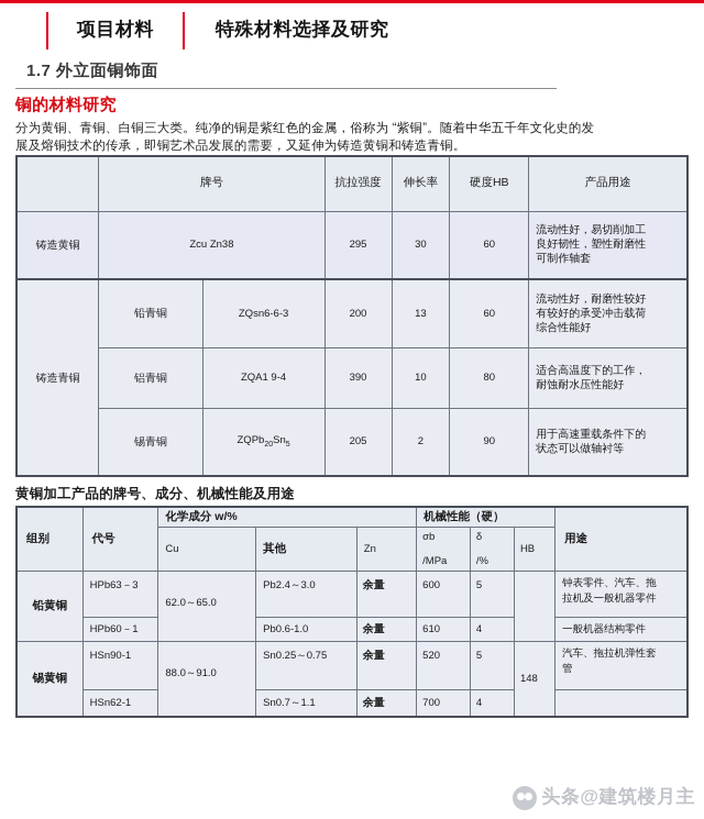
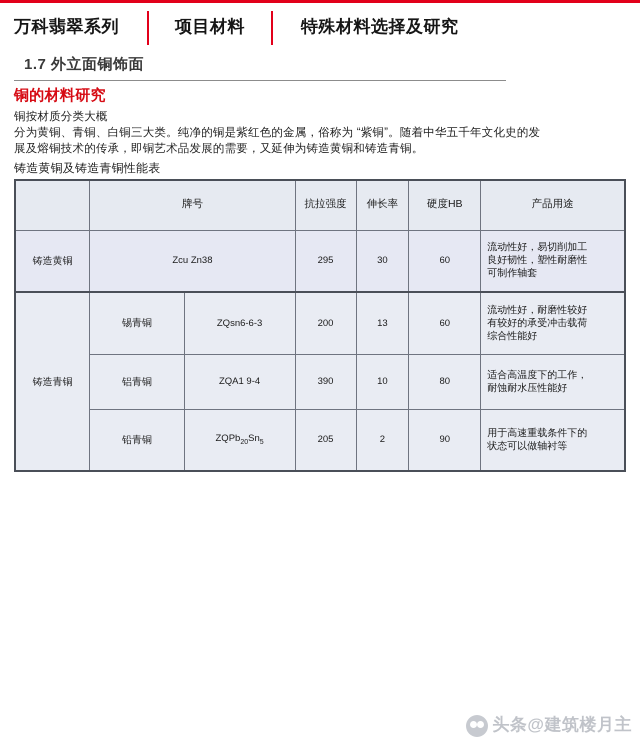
+ 万科翡翠系列
  项目材料
  特殊材料选择及研究
  1.7 外立面铜饰面
  铜的材料研究
+ 铜按材质分类大概
  分为黄铜、青铜、白铜三大类。纯净的铜是紫红色的金属，俗称为 “紫铜”。随着中华五千年文化史的发
  展及熔铜技术的传承，即铜艺术品发展的需要，又延伸为铸造黄铜和铸造青铜。
+ 铸造黄铜及铸造青铜性能表
  	牌号	抗拉强度	伸长率	硬度HB	产品用途
  铸造黄铜	Zcu Zn38	295	30	60	流动性好，易切削加工 良好韧性，塑性耐磨性 可制作轴套
- 铸造青铜	铅青铜	ZQsn6-6-3	200	13	60	流动性好，耐磨性较好 有较好的承受冲击载荷 综合性能好
+ 铸造青铜	锡青铜	ZQsn6-6-3	200	13	60	流动性好，耐磨性较好 有较好的承受冲击载荷 综合性能好
  铝青铜	ZQA1 9-4	390	10	80	适合高温度下的工作， 耐蚀耐水压性能好
- 锡青铜	ZQPb Sn	205	2	90	用于高速重载条件下的 状态可以做轴衬等
+ 铅青铜	ZQPb Sn	205	2	90	用于高速重载条件下的 状态可以做轴衬等
- 黄铜加工产品的牌号、成分、机械性能及用途
- 组别	代号	化学成分 w/%	机械性能（硬）	用途
- Cu	其他	Zn	σb /MPa	δ /%	HB
- 铅黄铜	HPb63－3	62.0～65.0	Pb2.4～3.0	余量	600	5		钟表零件、汽车、拖 拉机及一般机器零件
- HPb60－1	Pb0.6-1.0	余量	610	4	一般机器结构零件
- 锡黄铜	HSn90-1	88.0～91.0	Sn0.25～0.75	余量	520	5	148	汽车、拖拉机弹性套 管
- HSn62-1	Sn0.7～1.1	余量	700	4
  头条@建筑楼月主
